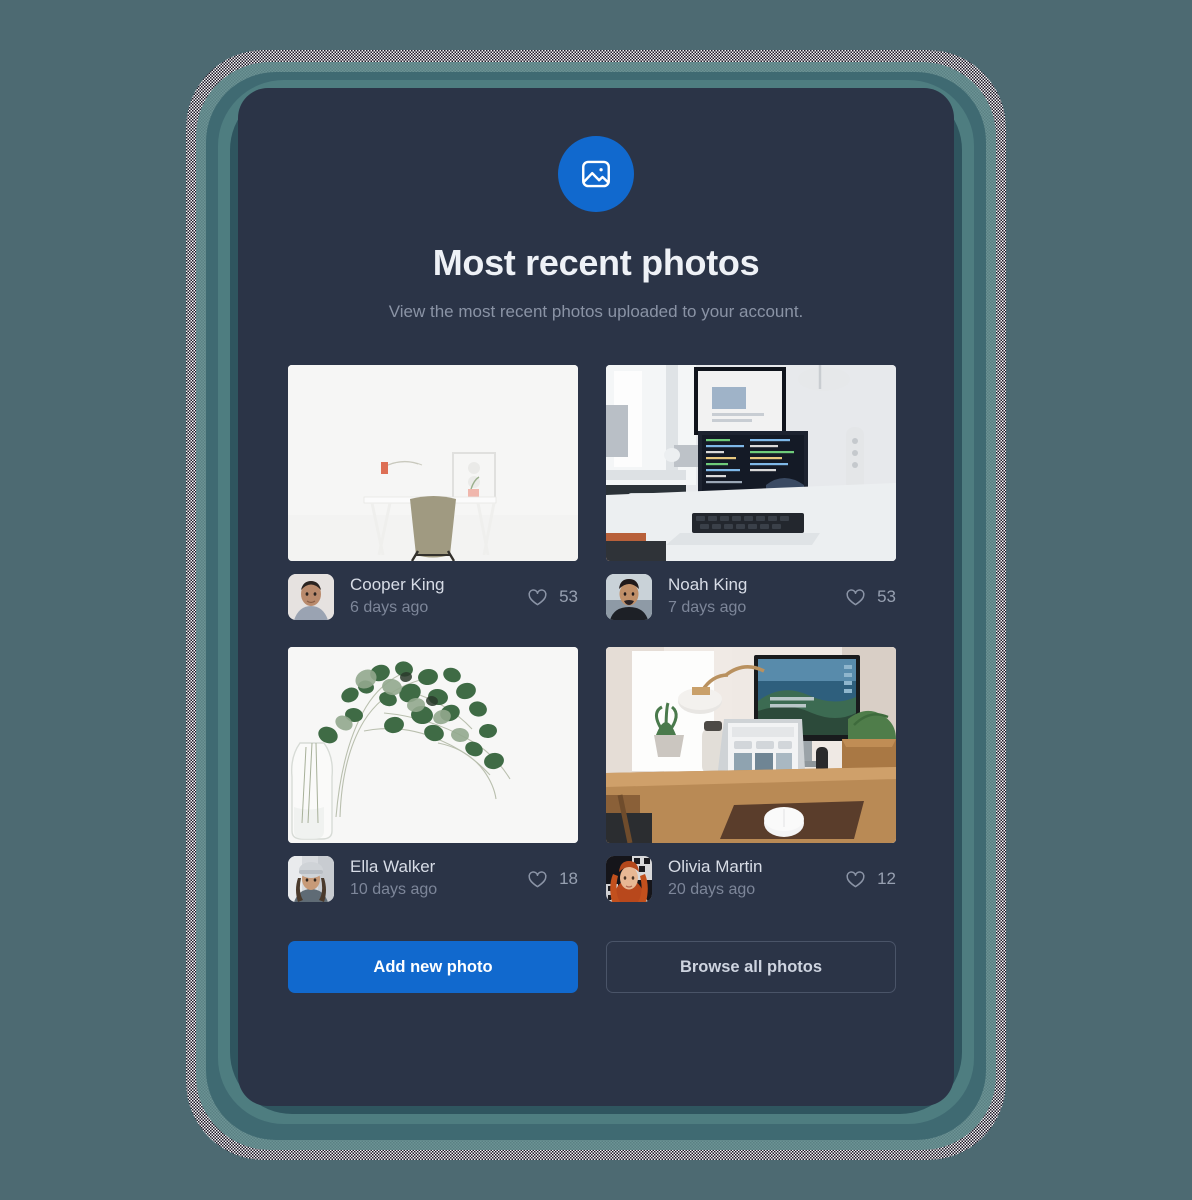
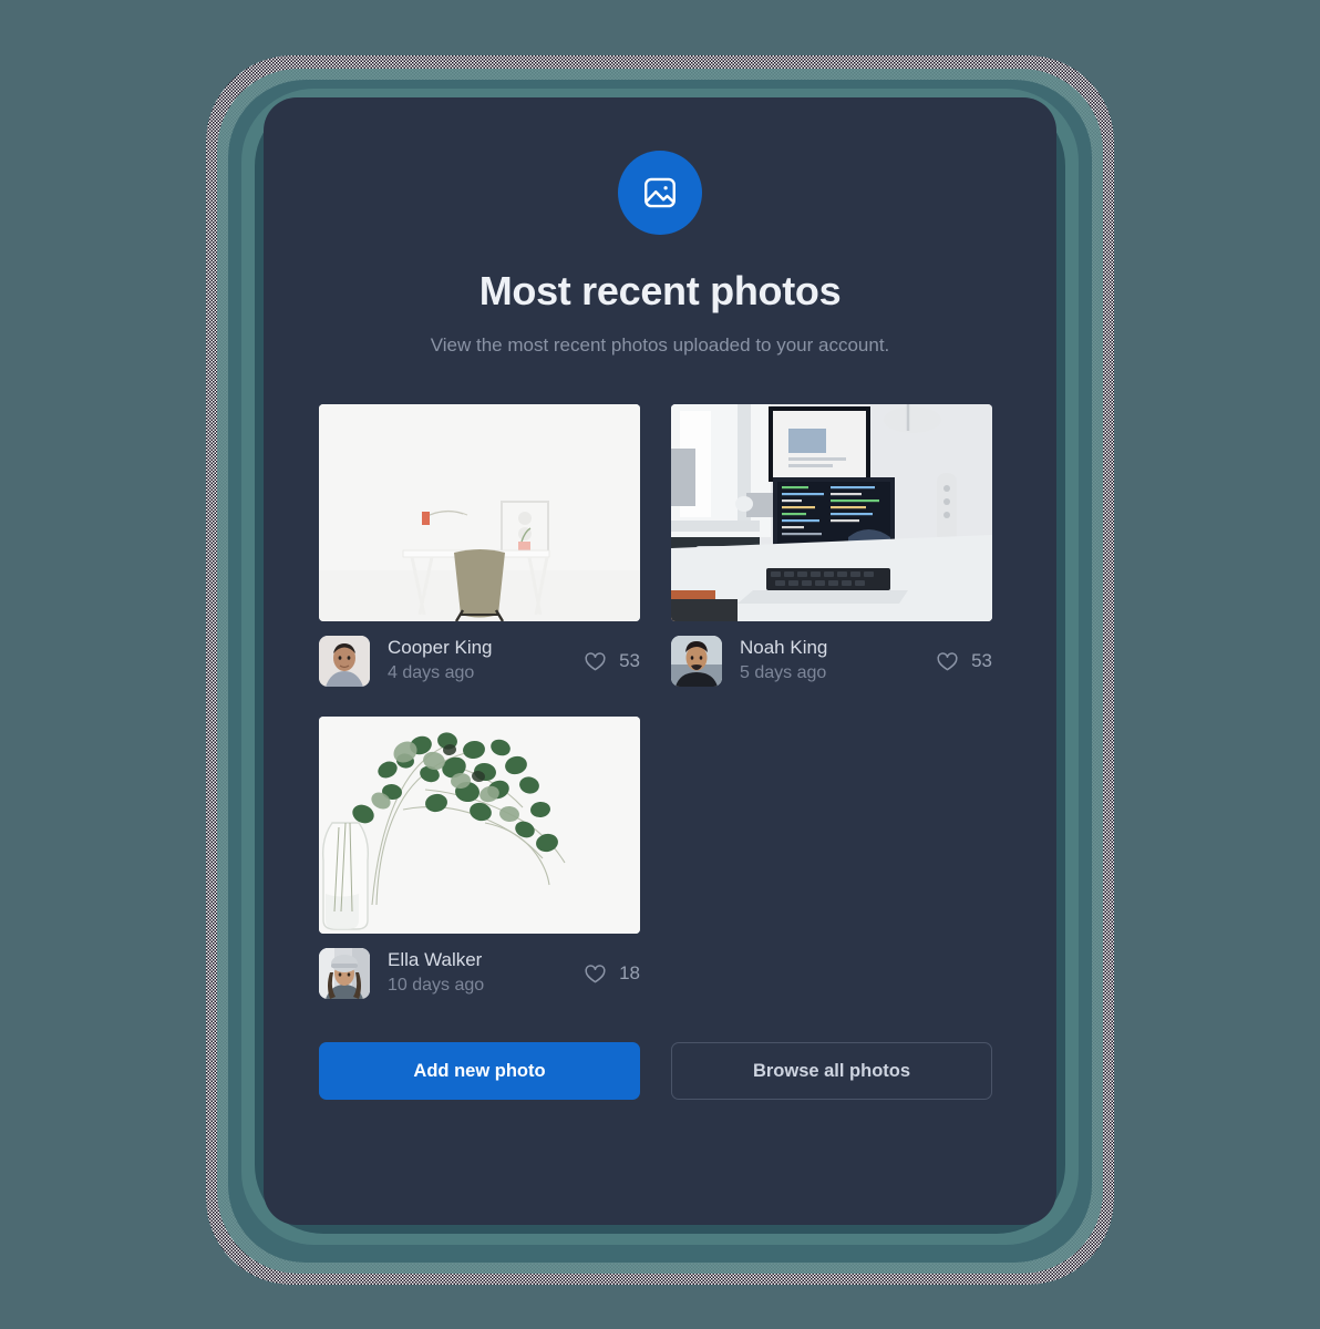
  Most recent photos
  View the most recent photos uploaded to your account.
  Cooper King
- 6 days ago
+ 4 days ago
  53
  Noah King
- 7 days ago
+ 5 days ago
  53
  Ella Walker
  10 days ago
  18
- Olivia Martin
- 20 days ago
- 12
  Add new photo
  Browse all photos
